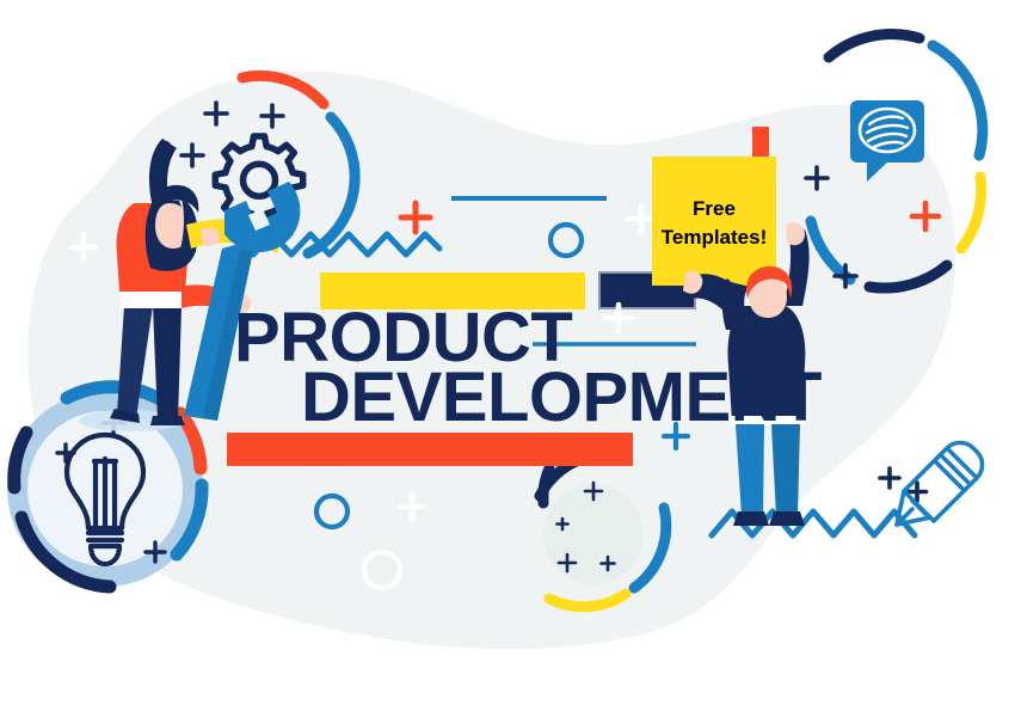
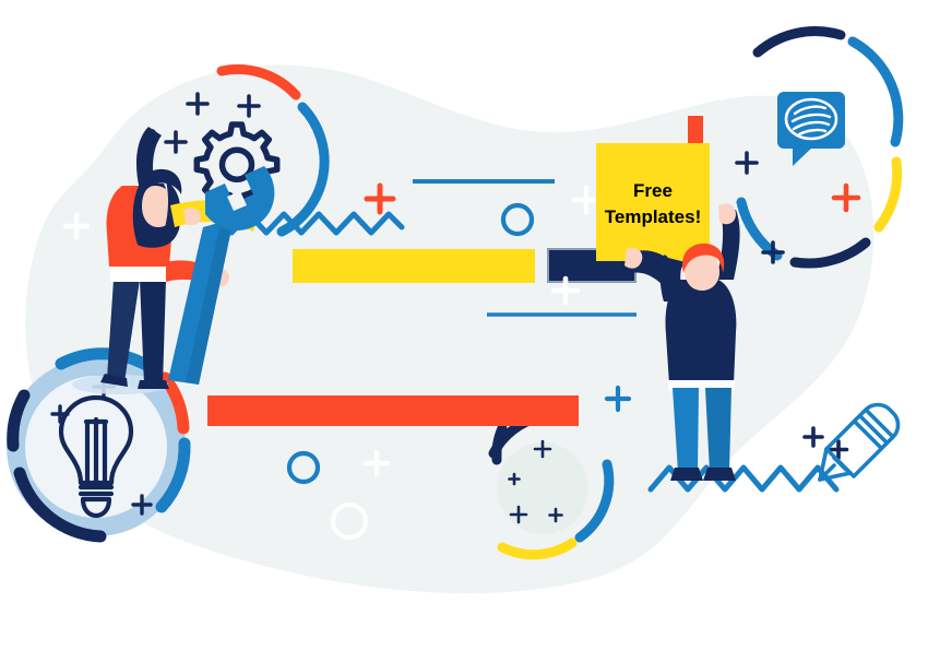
- PRODUCT
- DEVELOPMENT
  Free
  Templates!
